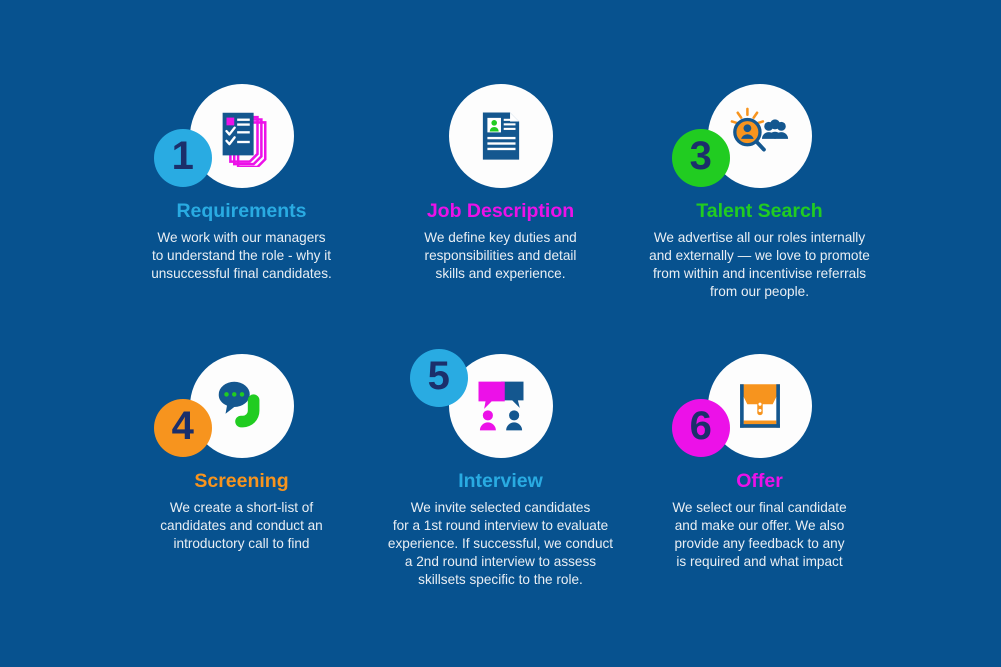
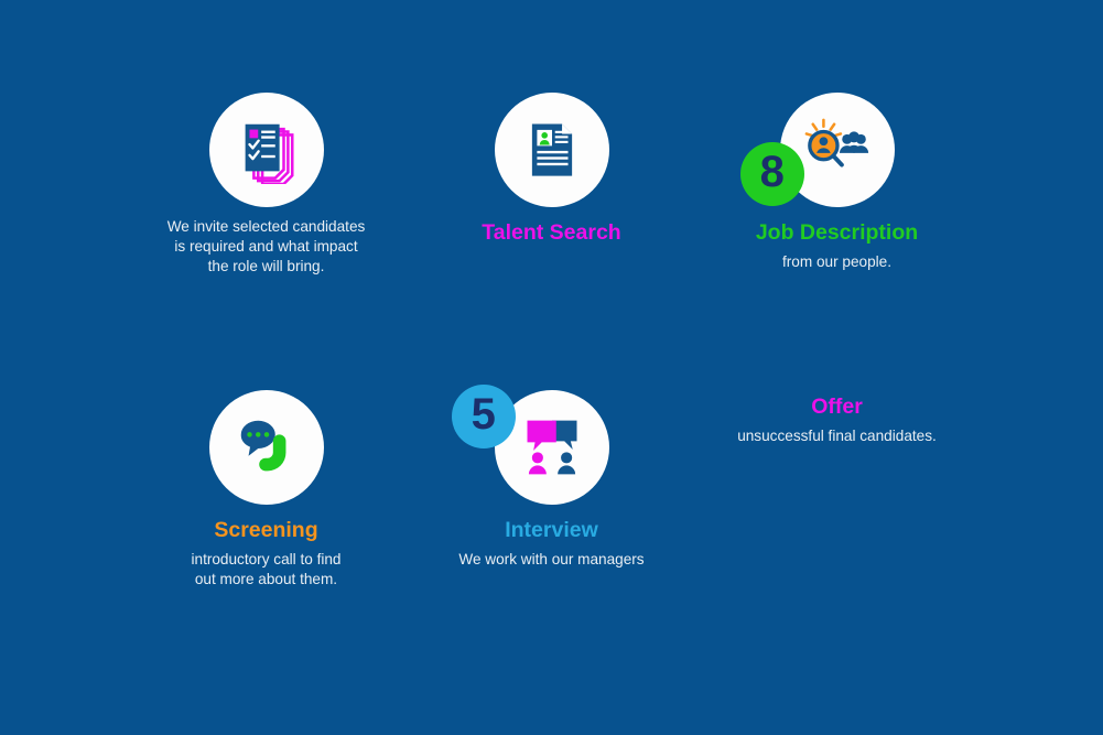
- 1
- Requirements
- We work with our managers
+ We invite selected candidates
- to understand the role - why it
- unsuccessful final candidates.
+ is required and what impact
+ the role will bring.
- Job Description
+ Talent Search
- We define key duties and
- responsibilities and detail
- skills and experience.
- 3
+ 8
- Talent Search
+ Job Description
- We advertise all our roles internally
- and externally — we love to promote
- from within and incentivise referrals
  from our people.
- 4
  Screening
- We create a short-list of
- candidates and conduct an
  introductory call to find
+ out more about them.
  5
  Interview
- We invite selected candidates
+ We work with our managers
- for a 1st round interview to evaluate
- experience. If successful, we conduct
- a 2nd round interview to assess
- skillsets specific to the role.
- 6
  Offer
- We select our final candidate
- and make our offer. We also
- provide any feedback to any
- is required and what impact
+ unsuccessful final candidates.
